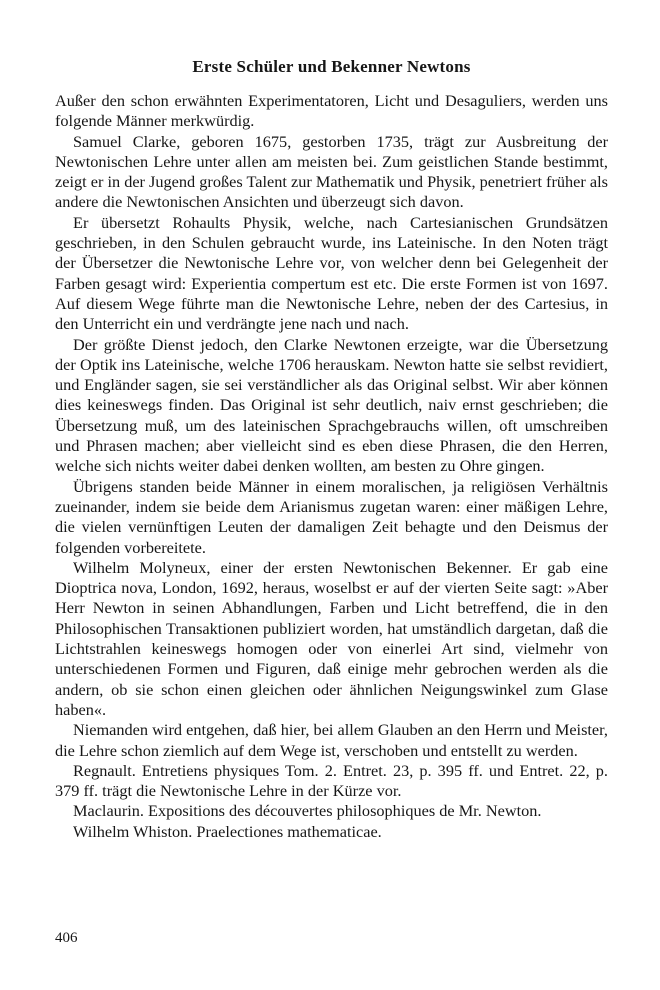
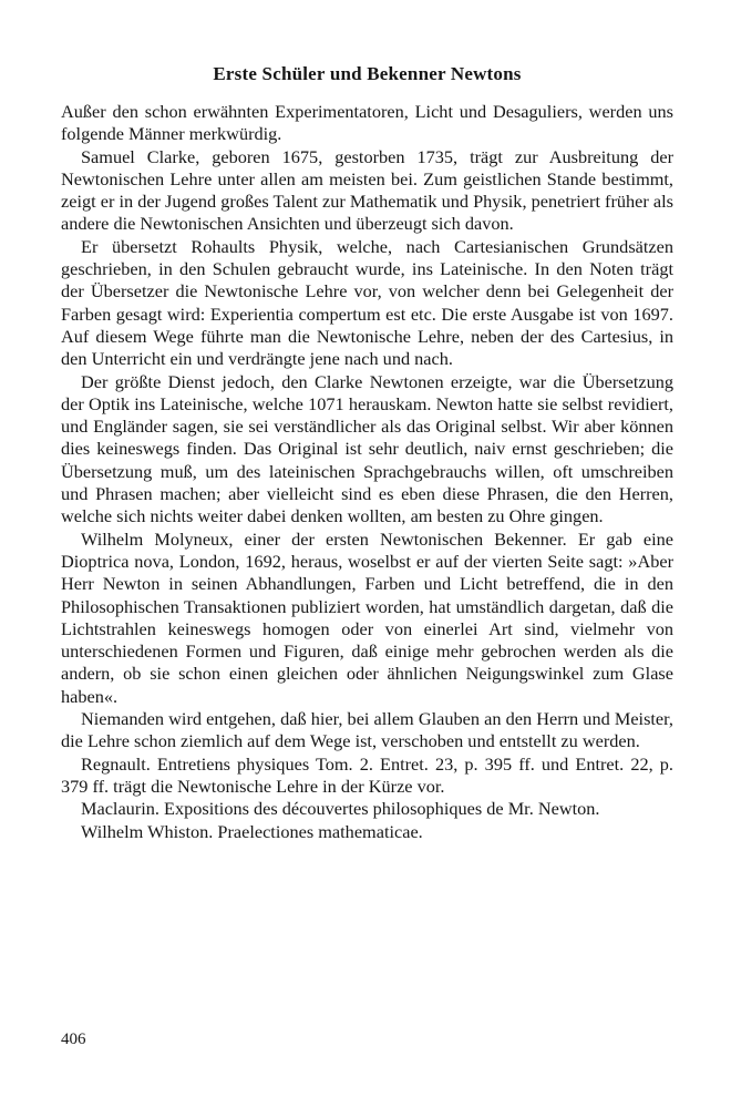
  Erste Schüler und Bekenner Newtons
  Außer den schon erwähnten Experimentatoren, Licht und Desaguliers, werden uns folgende Männer merkwürdig.
  Samuel Clarke, geboren 1675, gestorben 1735, trägt zur Ausbreitung der Newtonischen Lehre unter allen am meisten bei. Zum geistlichen Stande bestimmt, zeigt er in der Jugend großes Talent zur Mathematik und Physik, penetriert früher als andere die Newtonischen Ansichten und überzeugt sich davon.
- Er übersetzt Rohaults Physik, welche, nach Cartesianischen Grundsätzen geschrieben, in den Schulen gebraucht wurde, ins Lateinische. In den Noten trägt der Übersetzer die Newtonische Lehre vor, von welcher denn bei Gelegenheit der Farben gesagt wird: Experientia compertum est etc. Die erste Formen ist von 1697. Auf diesem Wege führte man die Newtonische Lehre, neben der des Cartesius, in den Unterricht ein und verdrängte jene nach und nach.
+ Er übersetzt Rohaults Physik, welche, nach Cartesianischen Grundsätzen geschrieben, in den Schulen gebraucht wurde, ins Lateinische. In den Noten trägt der Übersetzer die Newtonische Lehre vor, von welcher denn bei Gelegenheit der Farben gesagt wird: Experientia compertum est etc. Die erste Ausgabe ist von 1697. Auf diesem Wege führte man die Newtonische Lehre, neben der des Cartesius, in den Unterricht ein und verdrängte jene nach und nach.
- Der größte Dienst jedoch, den Clarke Newtonen erzeigte, war die Übersetzung der Optik ins Lateinische, welche 1706 herauskam. Newton hatte sie selbst revidiert, und Engländer sagen, sie sei verständlicher als das Original selbst. Wir aber können dies keineswegs finden. Das Original ist sehr deutlich, naiv ernst geschrieben; die Übersetzung muß, um des lateinischen Sprachgebrauchs willen, oft umschreiben und Phrasen machen; aber vielleicht sind es eben diese Phrasen, die den Herren, welche sich nichts weiter dabei denken wollten, am besten zu Ohre gingen.
+ Der größte Dienst jedoch, den Clarke Newtonen erzeigte, war die Übersetzung der Optik ins Lateinische, welche 1071 herauskam. Newton hatte sie selbst revidiert, und Engländer sagen, sie sei verständlicher als das Original selbst. Wir aber können dies keineswegs finden. Das Original ist sehr deutlich, naiv ernst geschrieben; die Übersetzung muß, um des lateinischen Sprachgebrauchs willen, oft umschreiben und Phrasen machen; aber vielleicht sind es eben diese Phrasen, die den Herren, welche sich nichts weiter dabei denken wollten, am besten zu Ohre gingen.
- Übrigens standen beide Männer in einem moralischen, ja religiösen Verhältnis zueinander, indem sie beide dem Arianismus zugetan waren: einer mäßigen Lehre, die vielen vernünftigen Leuten der damaligen Zeit behagte und den Deismus der folgenden vorbereitete.
  Wilhelm Molyneux, einer der ersten Newtonischen Bekenner. Er gab eine Dioptrica nova, London, 1692, heraus, woselbst er auf der vierten Seite sagt: »Aber Herr Newton in seinen Abhandlungen, Farben und Licht betreffend, die in den Philosophischen Transaktionen publiziert worden, hat umständlich dargetan, daß die Lichtstrahlen keineswegs homogen oder von einerlei Art sind, vielmehr von unterschiedenen Formen und Figuren, daß einige mehr gebrochen werden als die andern, ob sie schon einen gleichen oder ähnlichen Neigungswinkel zum Glase haben«.
  Niemanden wird entgehen, daß hier, bei allem Glauben an den Herrn und Meister, die Lehre schon ziemlich auf dem Wege ist, verschoben und entstellt zu werden.
  Regnault. Entretiens physiques Tom. 2. Entret. 23, p. 395 ff. und Entret. 22, p. 379 ff. trägt die Newtonische Lehre in der Kürze vor.
  Maclaurin. Expositions des découvertes philosophiques de Mr. Newton.
  Wilhelm Whiston. Praelectiones mathematicae.
  406
